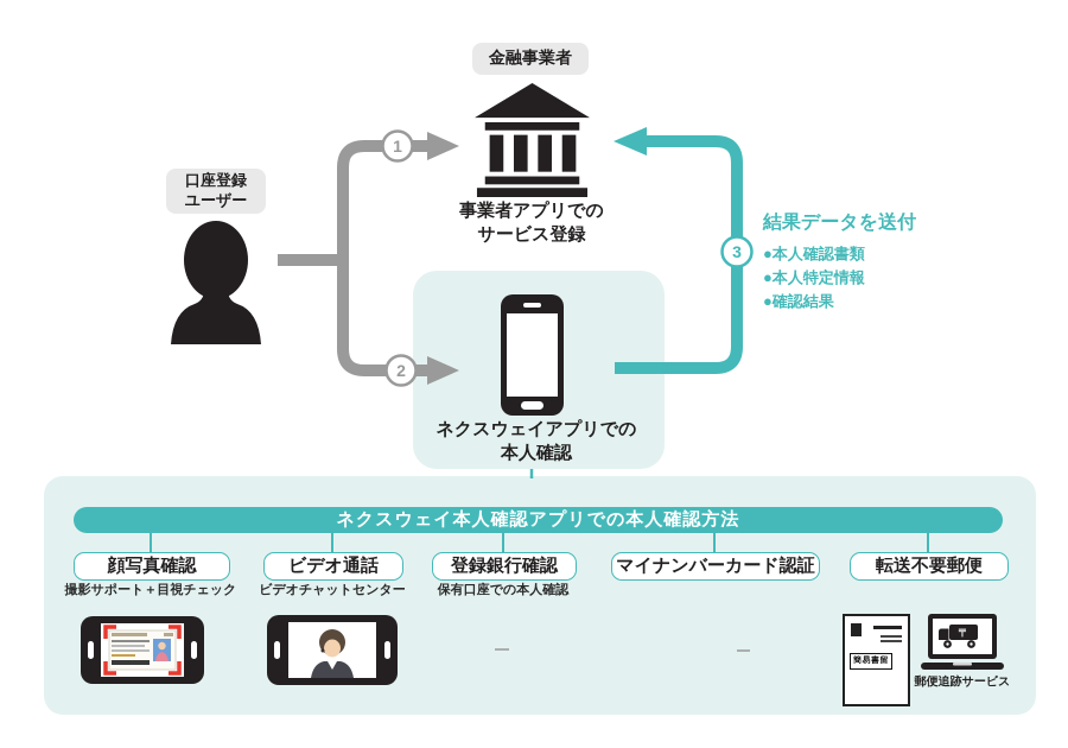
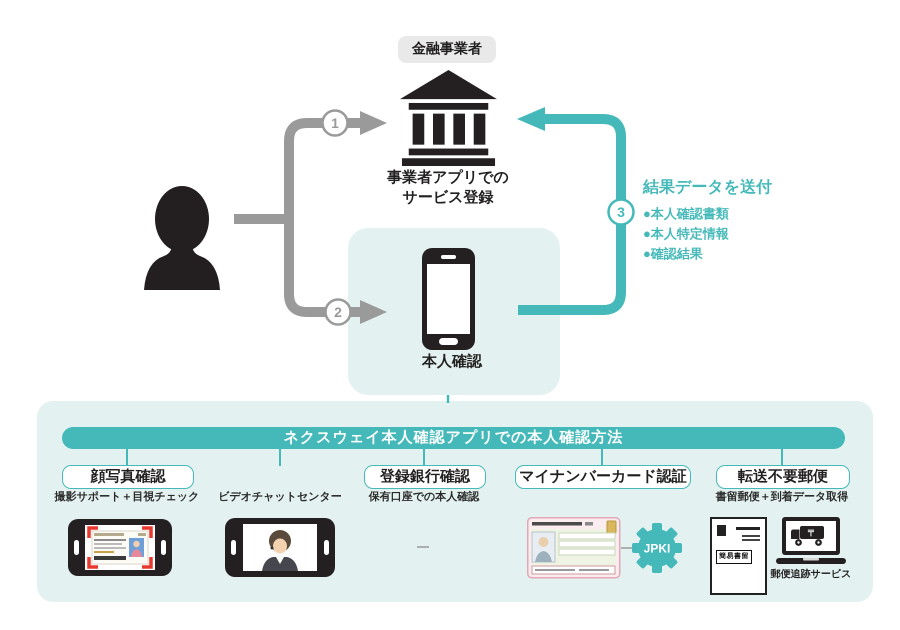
  1
  2
  3
  金融事業者
  事業者アプリでの
  サービス登録
- 口座登録
- ユーザー
- ネクスウェイアプリでの
  本人確認
  結果データを送付
  ●本人確認書類
  ●本人特定情報
  ●確認結果
  ネクスウェイ本人確認アプリでの本人確認方法
  顔写真確認
- ビデオ通話
  登録銀行確認
  マイナンバーカード認証
  転送不要郵便
  撮影サポート＋目視チェック
  ビデオチャットセンター
  保有口座での本人確認
+ 書留郵便＋到着データ取得
+ JPKI
  〒
  郵便追跡サービス
